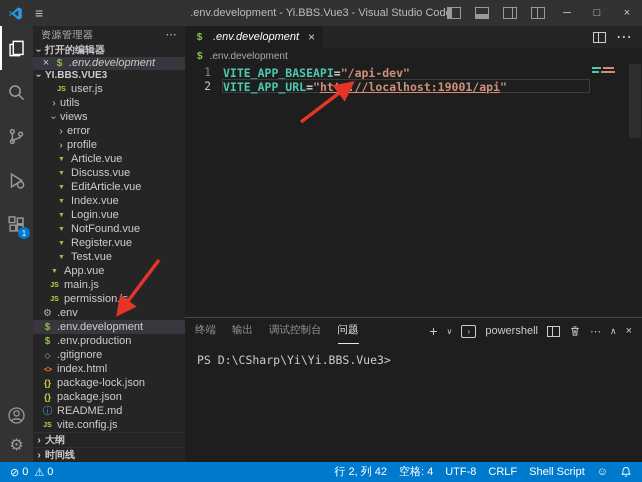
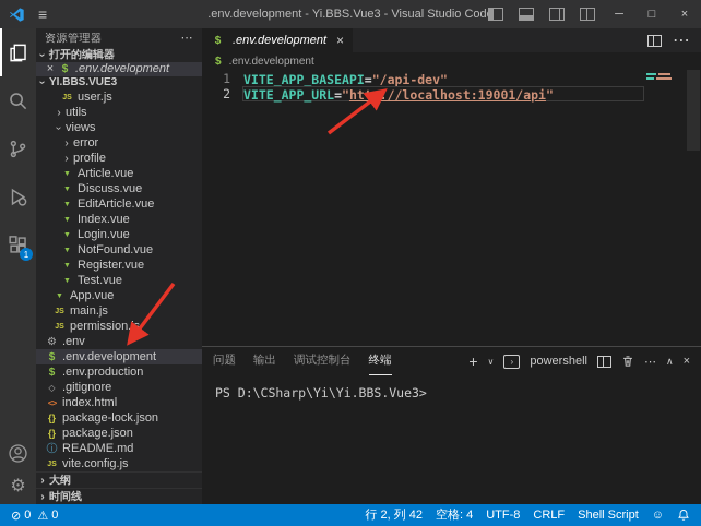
  ≡
  .env.development - Yi.BBS.Vue3 - Visual Studio Cod
  ─
  □
  ×
  1
  ⚙
  资源管理器
  ⋯
  打开的编辑器
  ×
  $
  .env.development
  YI.BBS.VUE3
  user.js
  utils
  views
  error
  profile
  Article.vue
  Discuss.vue
  EditArticle.vue
  Index.vue
  Login.vue
  NotFound.vue
  Register.vue
  Test.vue
  App.vue
  main.js
  permission.js
  ⚙
  .env
  $
  .env.development
  $
  .env.production
  ◇
  .gitignore
  <>
  index.html
  {}
  package-lock.json
  {}
  package.json
  ⓘ
  README.md
  vite.config.js
  大纲
  时间线
  $
  .env.development
  ×
  ⋯
  $
  .env.development
  1
  VITE_APP_BASEAPI="/api-dev"
  2
  VITE_APP_URL="http://localhost:19001/api"
- 终端
+ 问题
  输出
  调试控制台
- 问题
+ 终端
  +
  ∨
  ›
  powershell
  ⋯
  ∧
  ×
  PS D:\CSharp\Yi\Yi.BBS.Vue3>
  ⊘
  0
  ⚠
  0
  行 2, 列 42
  空格: 4
  UTF-8
  CRLF
  Shell Script
  ☺
